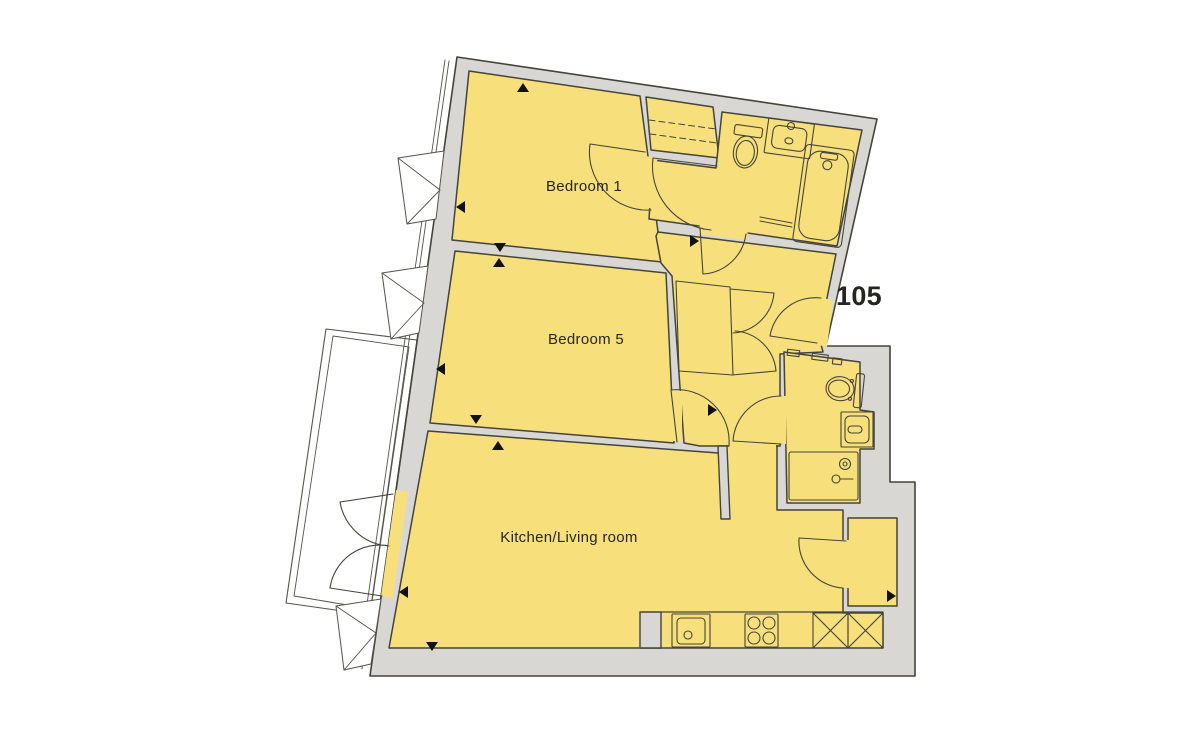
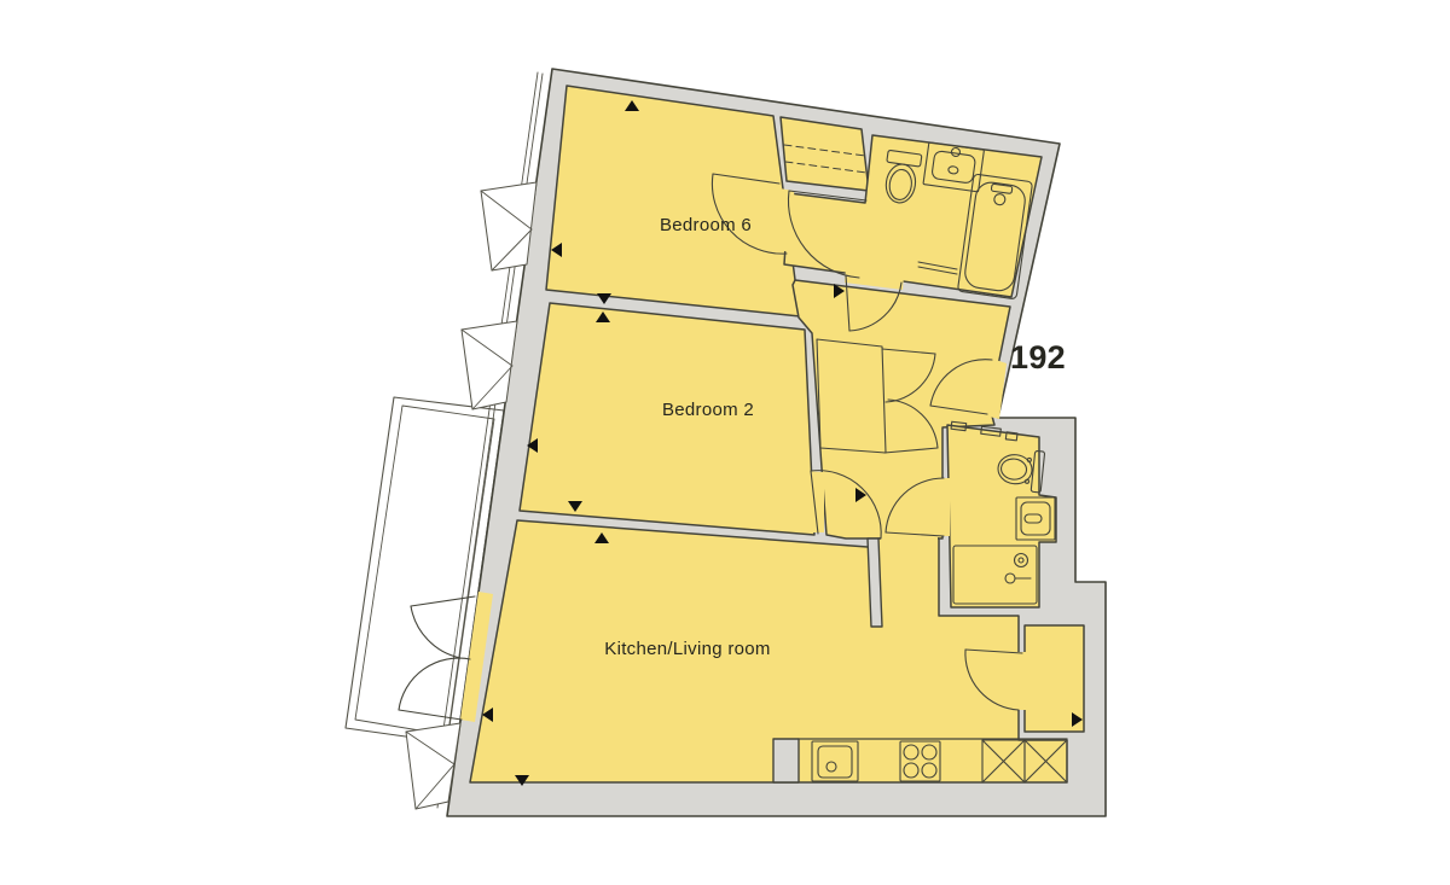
- Bedroom 1
+ Bedroom 6
- Bedroom 5
+ Bedroom 2
  Kitchen/Living room
- 105
+ 192
